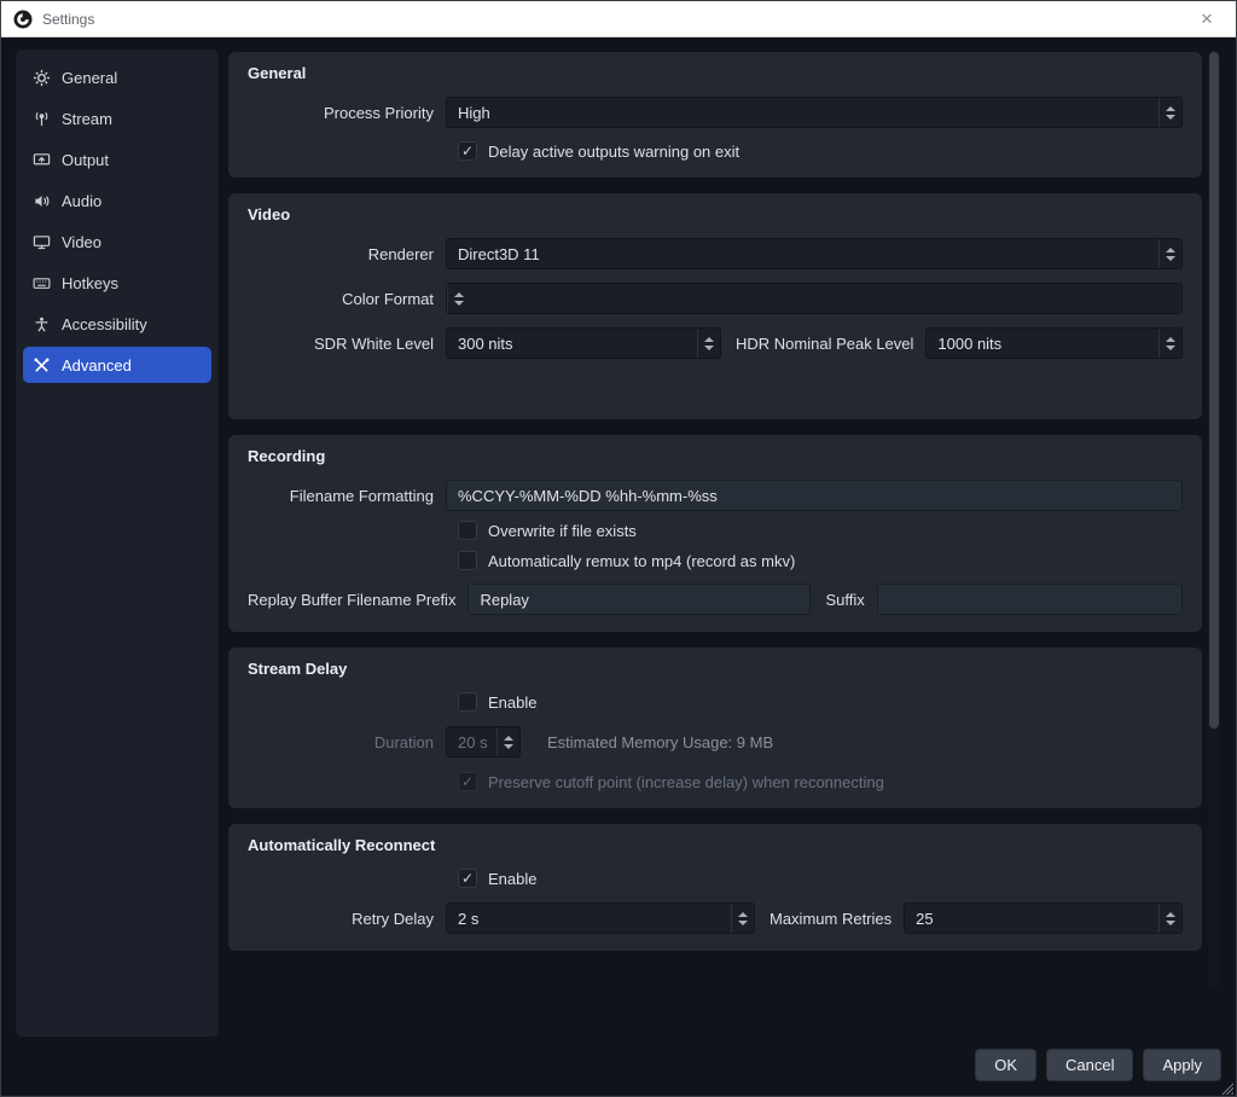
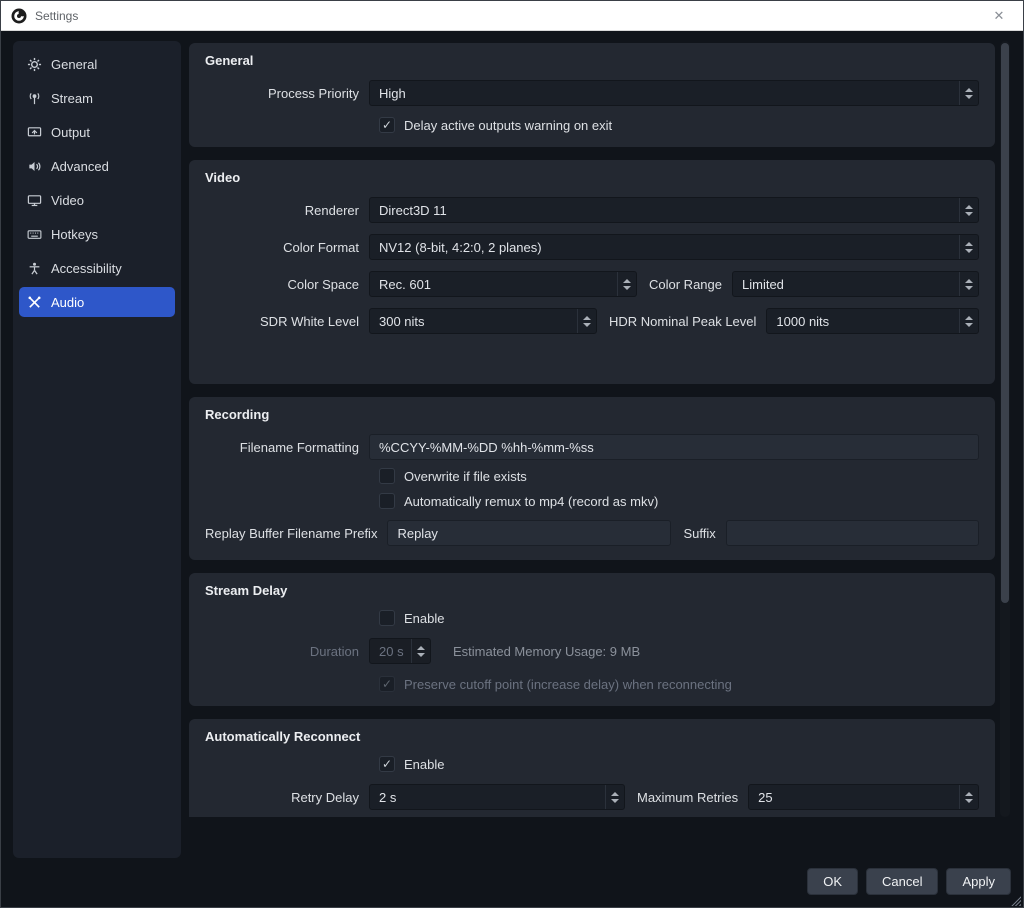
  Settings
  ✕
  General
  Stream
  Output
- Audio
+ Advanced
  Video
  Hotkeys
  Accessibility
- Advanced
+ Audio
  General
  Process Priority
  High
  Delay active outputs warning on exit
  Video
  Renderer
  Direct3D 11
  Color Format
+ NV12 (8-bit, 4:2:0, 2 planes)
+ Color Space
+ Rec. 601
+ Color Range
+ Limited
  SDR White Level
  300 nits
  HDR Nominal Peak Level
  1000 nits
  Recording
  Filename Formatting
  %CCYY-%MM-%DD %hh-%mm-%ss
  Overwrite if file exists
  Automatically remux to mp4 (record as mkv)
  Replay Buffer Filename Prefix
  Replay
  Suffix
  Stream Delay
  Enable
  Duration
  20 s
  Estimated Memory Usage: 9 MB
  Preserve cutoff point (increase delay) when reconnecting
  Automatically Reconnect
  Enable
  Retry Delay
  2 s
  Maximum Retries
  25
  OK
  Cancel
  Apply
